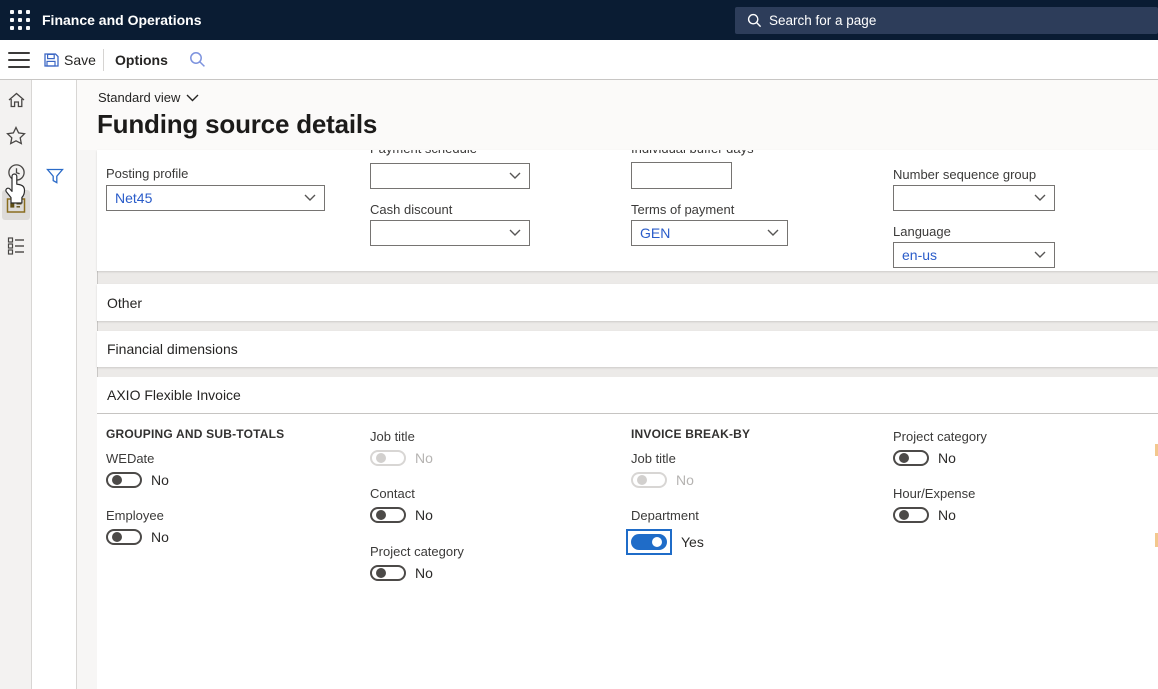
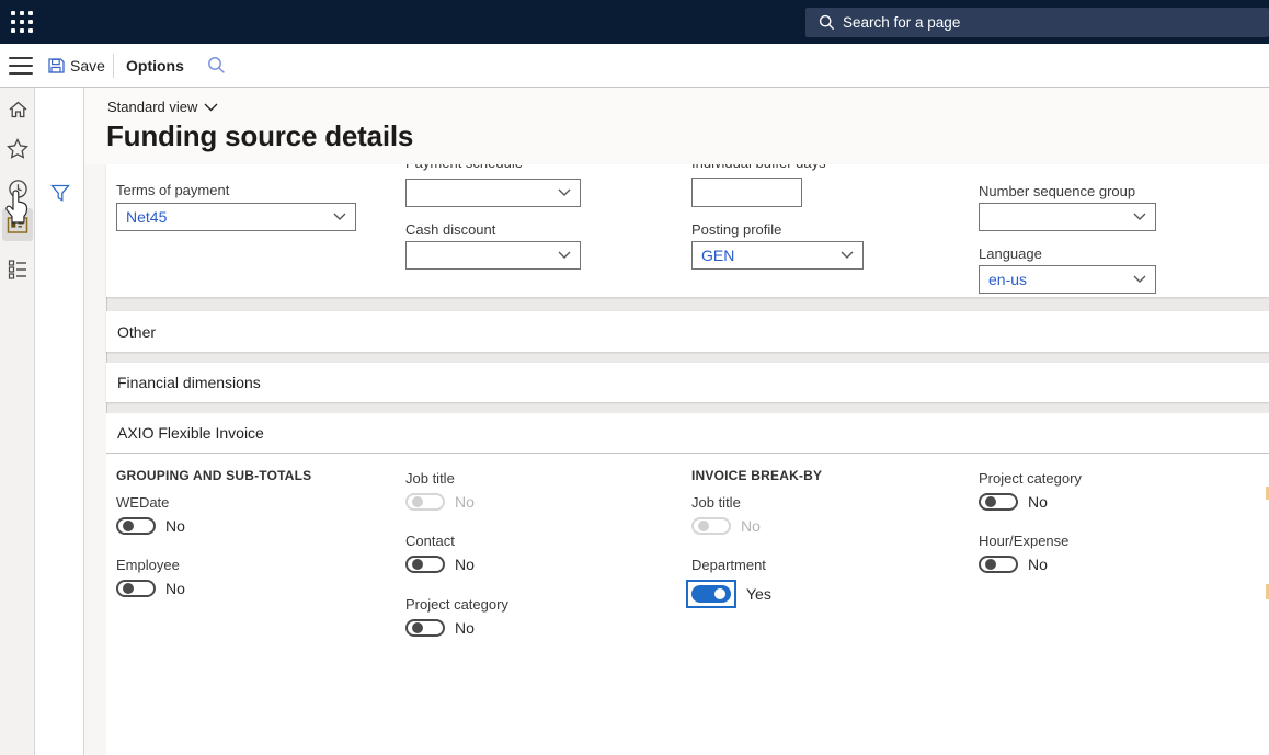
- Finance and Operations
  Search for a page
  Save
  Options
  Standard view
  Funding source details
- Posting profile
+ Terms of payment
  Net45
  Cash discount
- Terms of payment
+ Posting profile
  GEN
  Number sequence group
  Language
  en-us
  Other
  Financial dimensions
  AXIO Flexible Invoice
  GROUPING AND SUB-TOTALS
  INVOICE BREAK-BY
  WEDate
  No
  Employee
  No
  Job title
  No
  Contact
  No
  Project category
  No
  Job title
  No
  Department
  Yes
  Project category
  No
  Hour/Expense
  No
